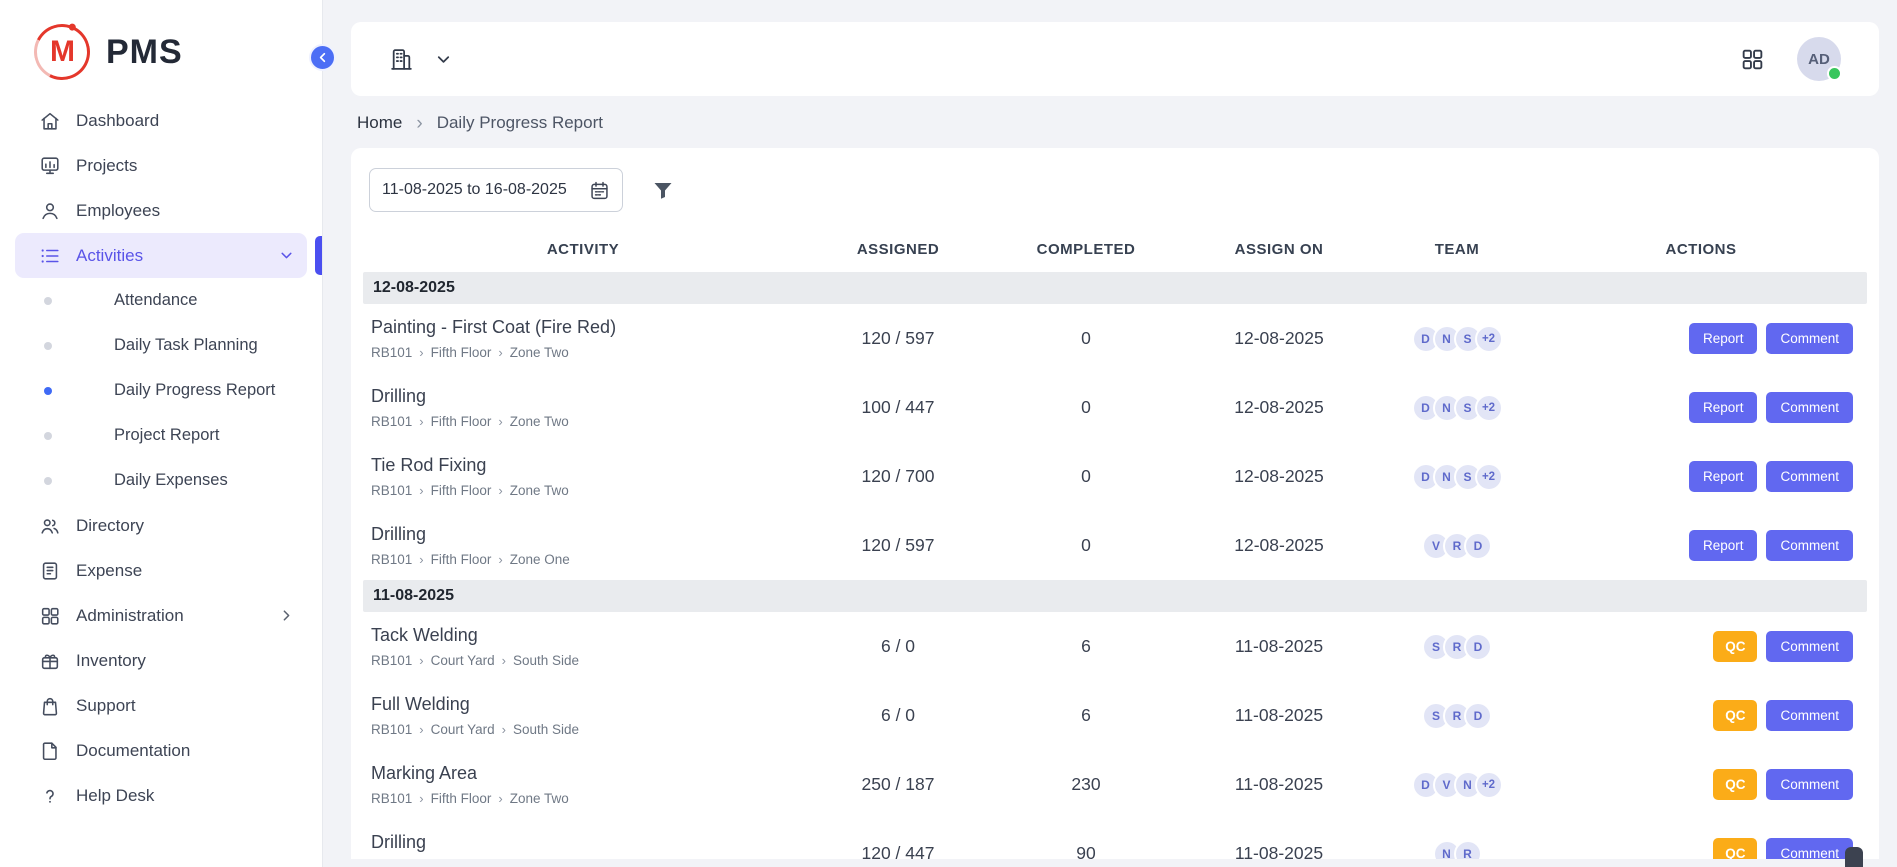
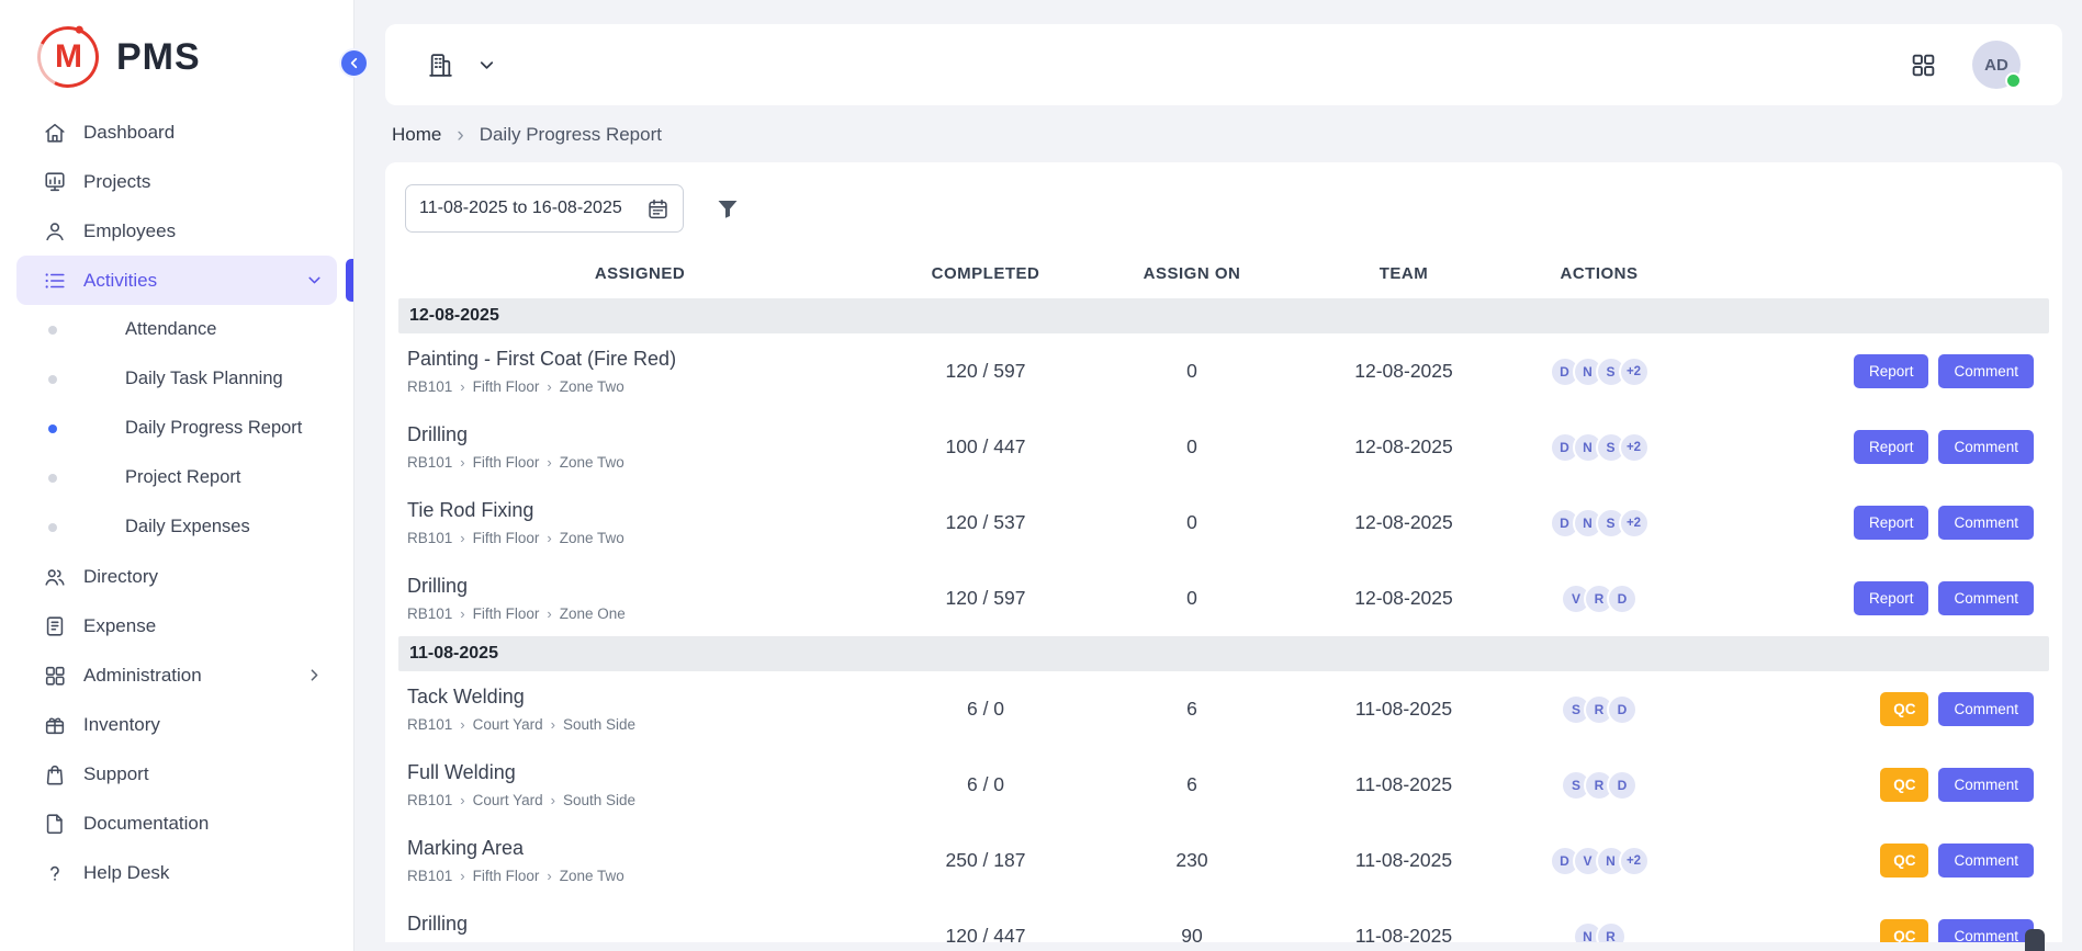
  PMS
  Dashboard
  Projects
  Employees
  Activities
  Attendance
  Daily Task Planning
  Daily Progress Report
  Project Report
  Daily Expenses
  Directory
  Expense
  Administration
  Inventory
  Support
  Documentation
  Help Desk
  AD
  Home
  ›
  Daily Progress Report
  11-08-2025 to 16-08-2025
- ACTIVITY
  ASSIGNED
  COMPLETED
  ASSIGN ON
  TEAM
  ACTIONS
  12-08-2025
  Painting - First Coat (Fire Red)
  RB101
  ›
  Fifth Floor
  ›
  Zone Two
  120 / 597
  0
  12-08-2025
  D
  N
  S
  +2
  Report
  Comment
  Drilling
  RB101
  ›
  Fifth Floor
  ›
  Zone Two
  100 / 447
  0
  12-08-2025
  D
  N
  S
  +2
  Report
  Comment
  Tie Rod Fixing
  RB101
  ›
  Fifth Floor
  ›
  Zone Two
- 120 / 700
+ 120 / 537
  0
  12-08-2025
  D
  N
  S
  +2
  Report
  Comment
  Drilling
  RB101
  ›
  Fifth Floor
  ›
  Zone One
  120 / 597
  0
  12-08-2025
  V
  R
  D
  Report
  Comment
  11-08-2025
  Tack Welding
  RB101
  ›
  Court Yard
  ›
  South Side
  6 / 0
  6
  11-08-2025
  S
  R
  D
  QC
  Comment
  Full Welding
  RB101
  ›
  Court Yard
  ›
  South Side
  6 / 0
  6
  11-08-2025
  S
  R
  D
  QC
  Comment
  Marking Area
  RB101
  ›
  Fifth Floor
  ›
  Zone Two
  250 / 187
  230
  11-08-2025
  D
  V
  N
  +2
  QC
  Comment
  Drilling
  120 / 447
  90
  11-08-2025
  N
  R
  QC
  Comment
